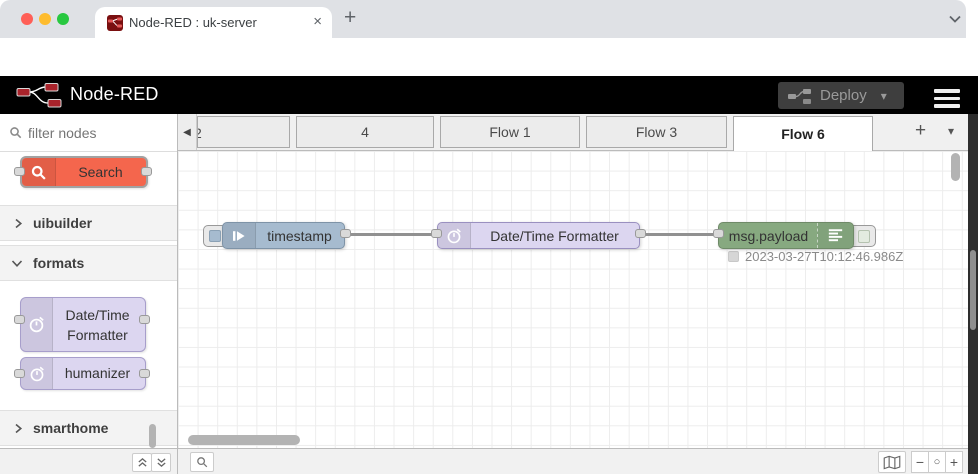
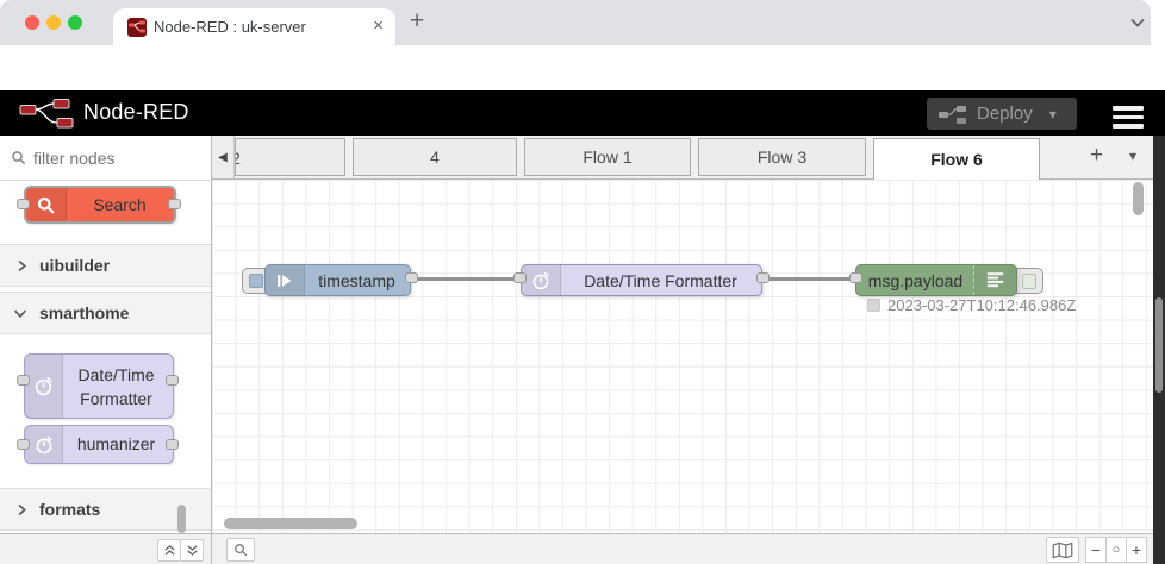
  Node-RED : uk-server
  ×
  +
  Node-RED
  Deploy
  ▾
  filter nodes
  Search
  uibuilder
- formats
+ smarthome
  Date/Time Formatter
  humanizer
- smarthome
+ formats
  ◀
  2
  4
  Flow 1
  Flow 3
  Flow 6
  +
  ▾
  timestamp
  Date/Time Formatter
  msg.payload
  2023-03-27T10:12:46.986Z
  −
  ○
  +
